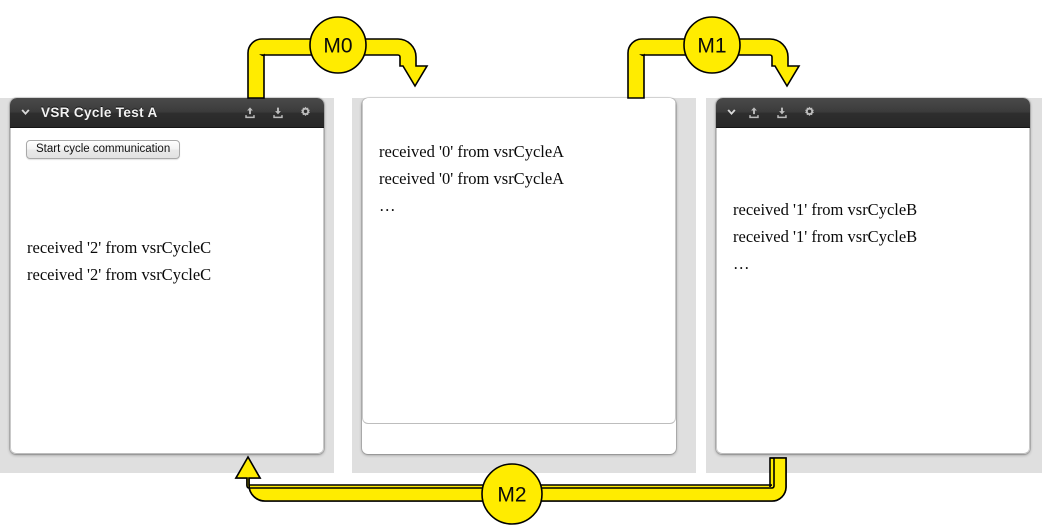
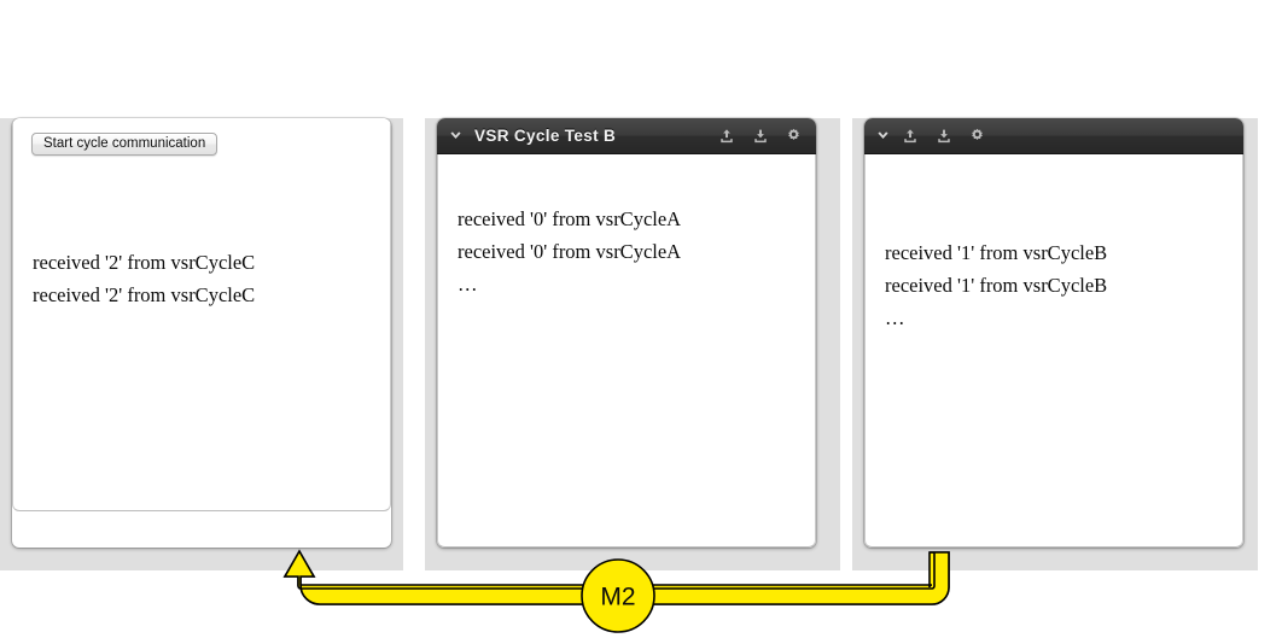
- VSR Cycle Test A
  Start cycle communication
  received '2' from vsrCycleC
  received '2' from vsrCycleC
+ VSR Cycle Test B
  received '0' from vsrCycleA
  received '0' from vsrCycleA
  …
  received '1' from vsrCycleB
  received '1' from vsrCycleB
  …
- M0
- M1
  M2
